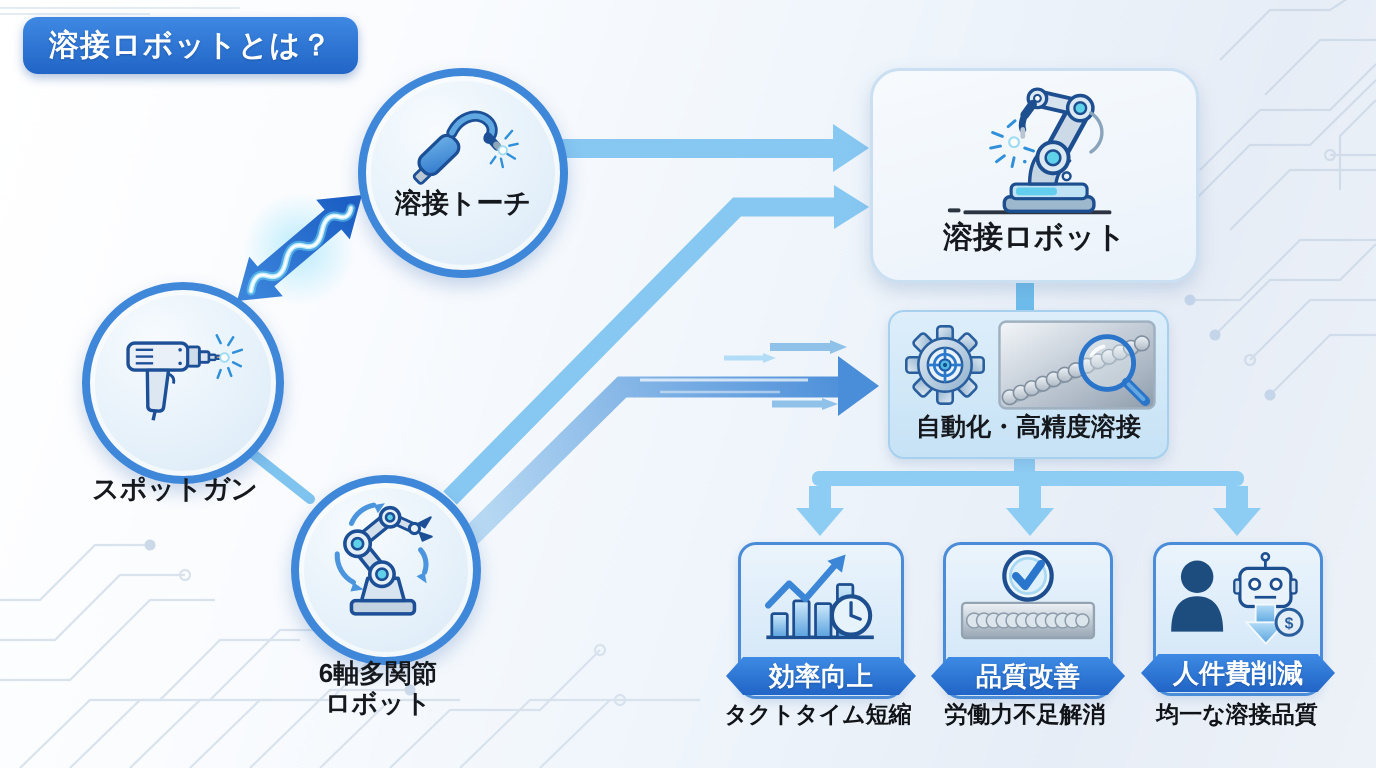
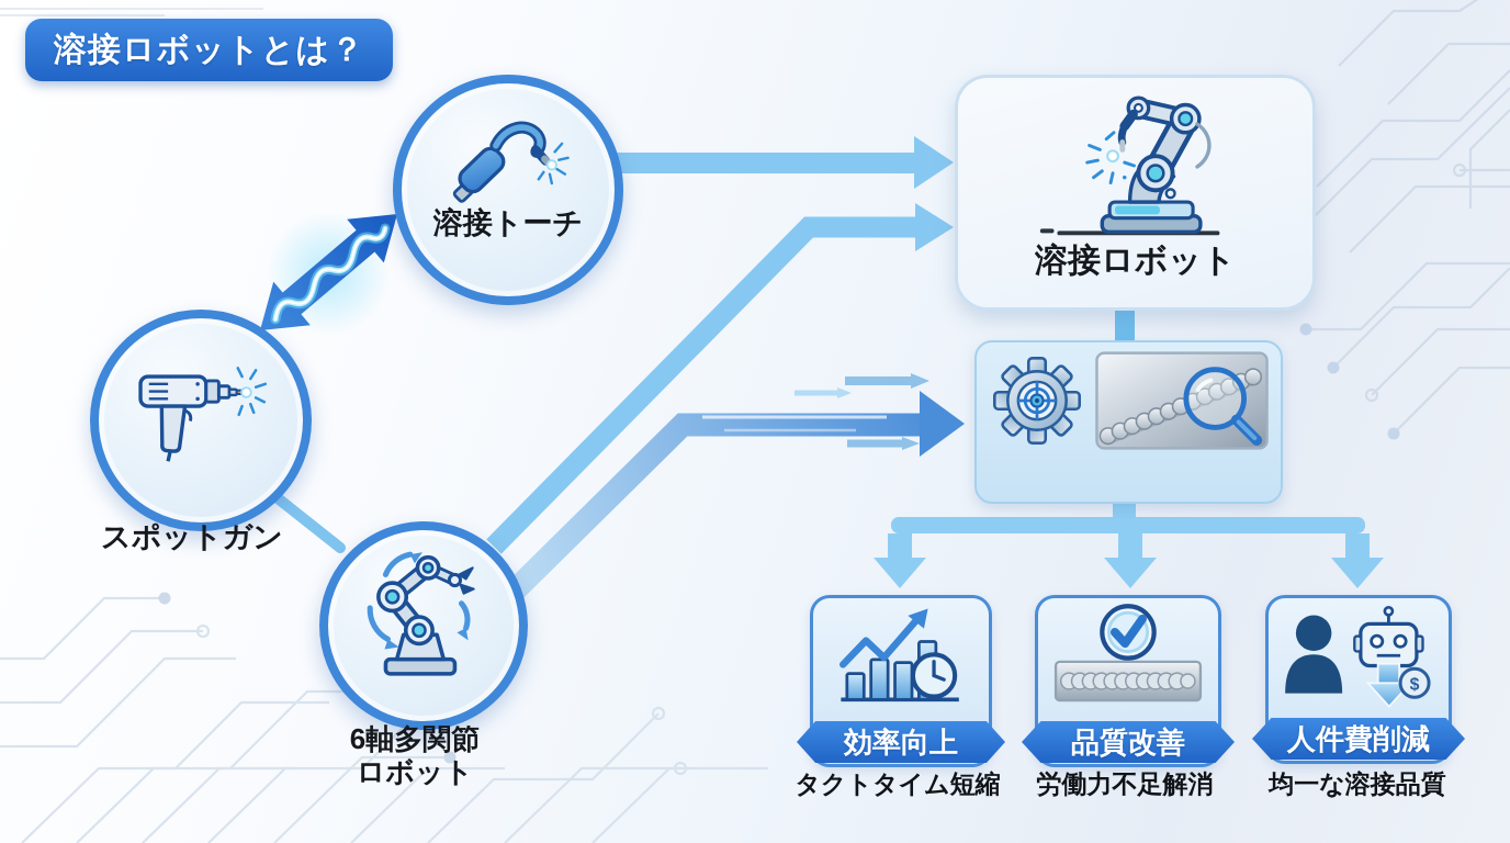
  溶接ロボットとは？
  溶接トーチ
  スポットガン
  6軸多関節
  ロボット
  溶接ロボット
- 自動化・高精度溶接
  効率向上
  タクトタイム短縮
  品質改善
  労働力不足解消
  $
  人件費削減
  均一な溶接品質
